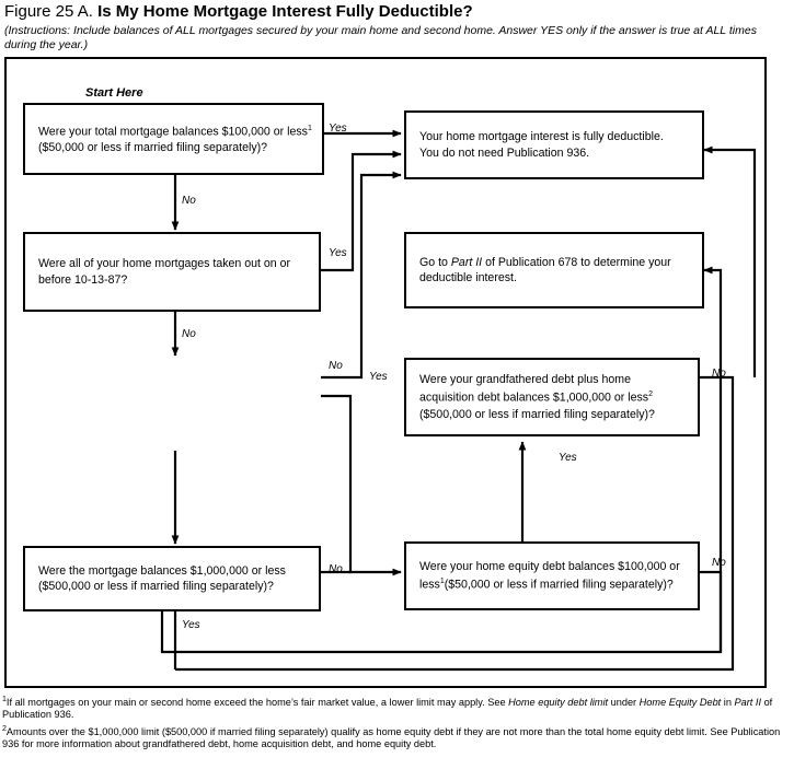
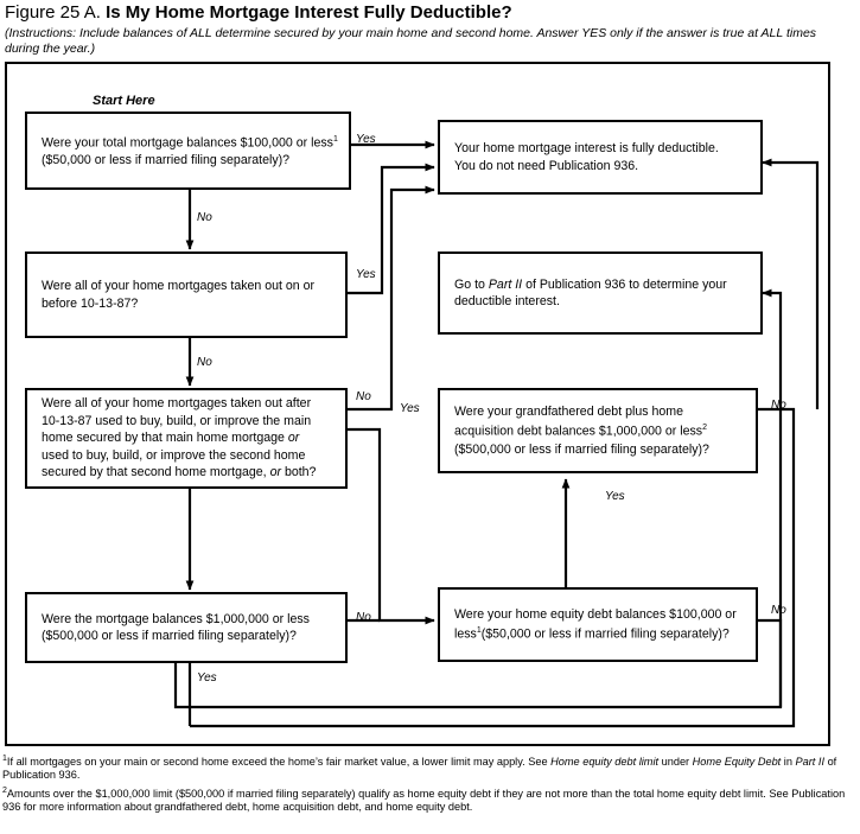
  Figure 25 A. Is My Home Mortgage Interest Fully Deductible?
- (Instructions: Include balances of ALL mortgages secured by your main home and second home. Answer YES only if the answer is true at ALL times during the year.)
+ (Instructions: Include balances of ALL determine secured by your main home and second home. Answer YES only if the answer is true at ALL times during the year.)
  Start Here
  Were your total mortgage balances $100,000 or less
  ($50,000 or less if married filing separately)?
  Were all of your home mortgages taken out on or
  before 10-13-87?
+ Were all of your home mortgages taken out after
+ 10-13-87 used to buy, build, or improve the main
+ home secured by that main home mortgage or
+ used to buy, build, or improve the second home
+ secured by that second home mortgage, or both?
  Were the mortgage balances $1,000,000 or less
  ($500,000 or less if married filing separately)?
  Your home mortgage interest is fully deductible.
  You do not need Publication 936.
- Go to Part II of Publication 678 to determine your
+ Go to Part II of Publication 936 to determine your
  deductible interest.
  Were your grandfathered debt plus home
  acquisition debt balances $1,000,000 or less
  ($500,000 or less if married filing separately)?
  Were your home equity debt balances $100,000 or
  less ($50,000 or less if married filing separately)?
  Yes
  No
  Yes
  No
  No
  Yes
  Yes
  No
  No
  No
  Yes
  If all mortgages on your main or second home exceed the home’s fair market value, a lower limit may apply. See Home equity debt limit under Home Equity Debt in Part II of Publication 936.
  Amounts over the $1,000,000 limit ($500,000 if married filing separately) qualify as home equity debt if they are not more than the total home equity debt limit. See Publication 936 for more information about grandfathered debt, home acquisition debt, and home equity debt.
